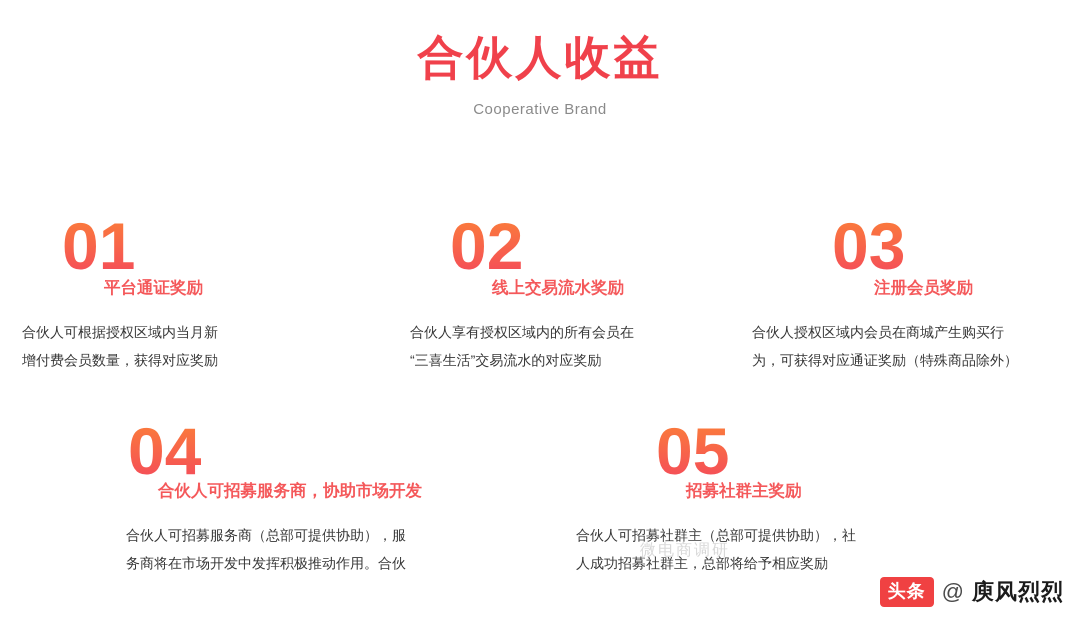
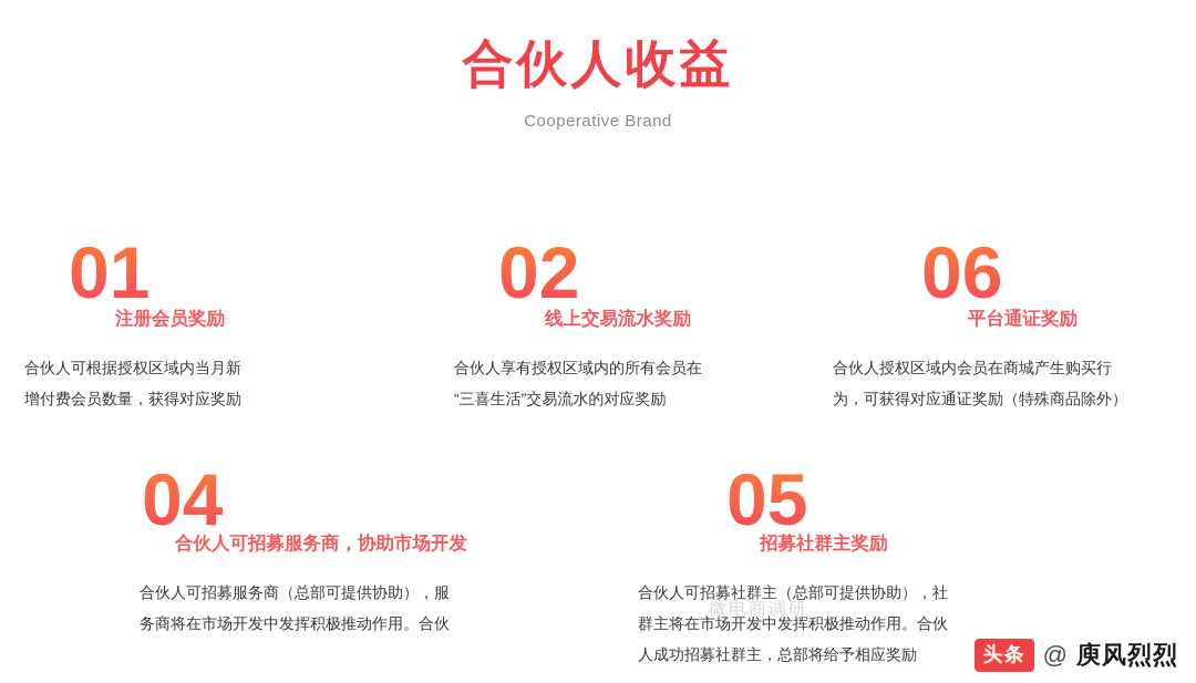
  合伙人收益
  Cooperative Brand
  01
- 平台通证奖励
+ 注册会员奖励
  合伙人可根据授权区域内当月新
  增付费会员数量，获得对应奖励
  02
  线上交易流水奖励
  合伙人享有授权区域内的所有会员在
  “三喜生活”交易流水的对应奖励
- 03
+ 06
- 注册会员奖励
+ 平台通证奖励
  合伙人授权区域内会员在商城产生购买行
  为，可获得对应通证奖励（特殊商品除外）
  04
  合伙人可招募服务商，协助市场开发
  合伙人可招募服务商（总部可提供协助），服
  务商将在市场开发中发挥积极推动作用。合伙
  05
  招募社群主奖励
  合伙人可招募社群主（总部可提供协助），社
+ 群主将在市场开发中发挥积极推动作用。合伙
  人成功招募社群主，总部将给予相应奖励
  微电商调研
  头条
  @
  庾风烈烈
